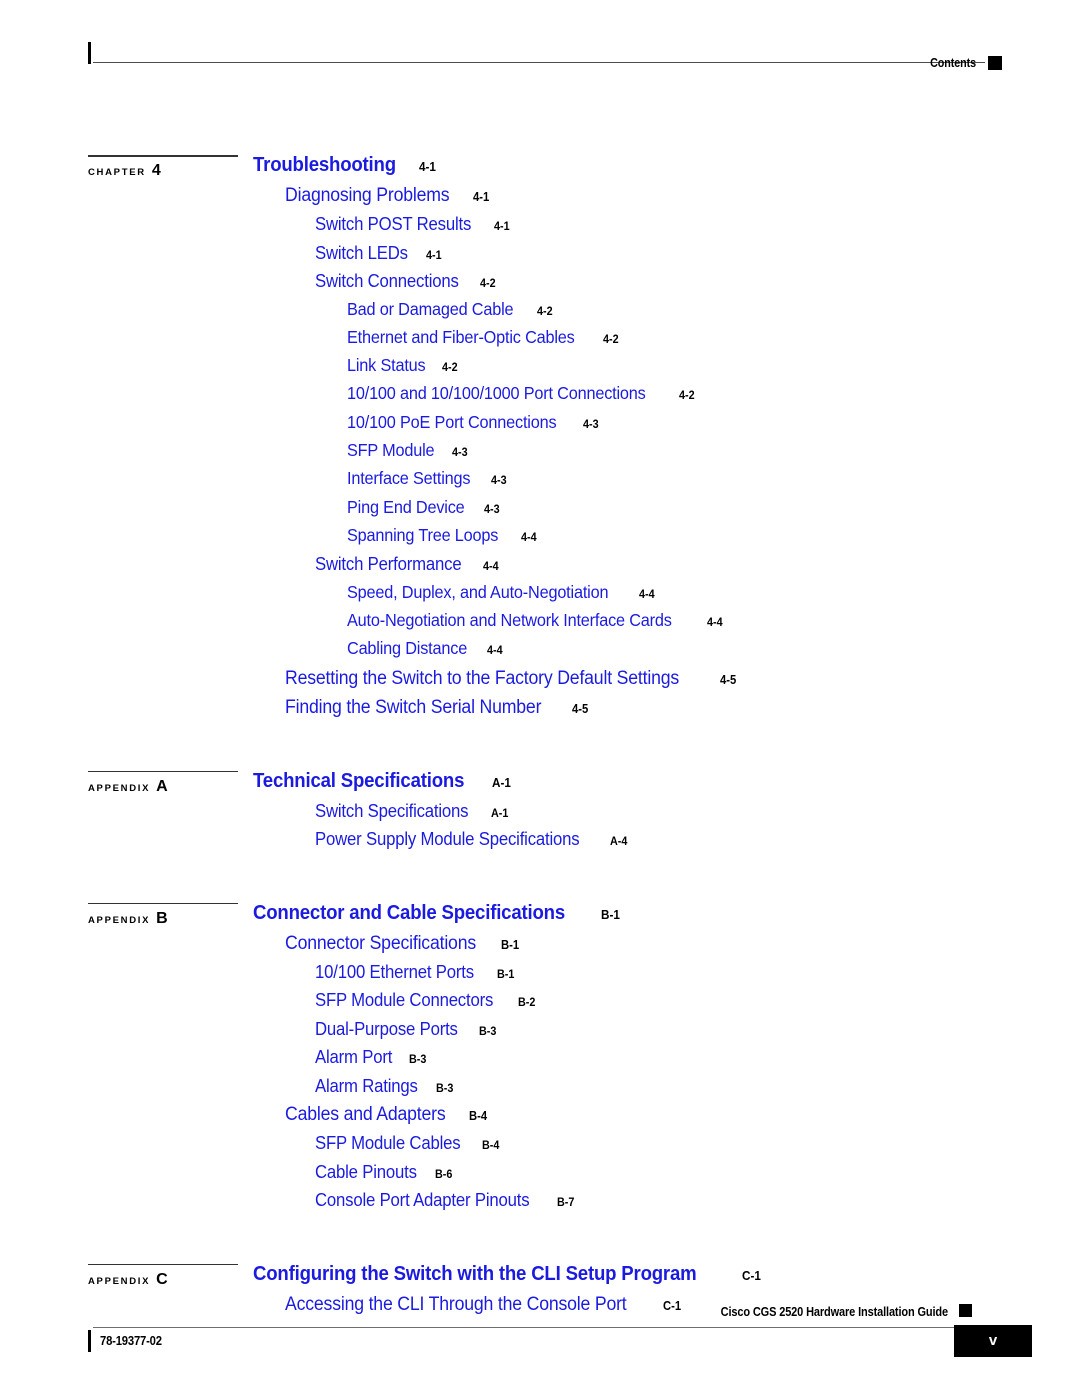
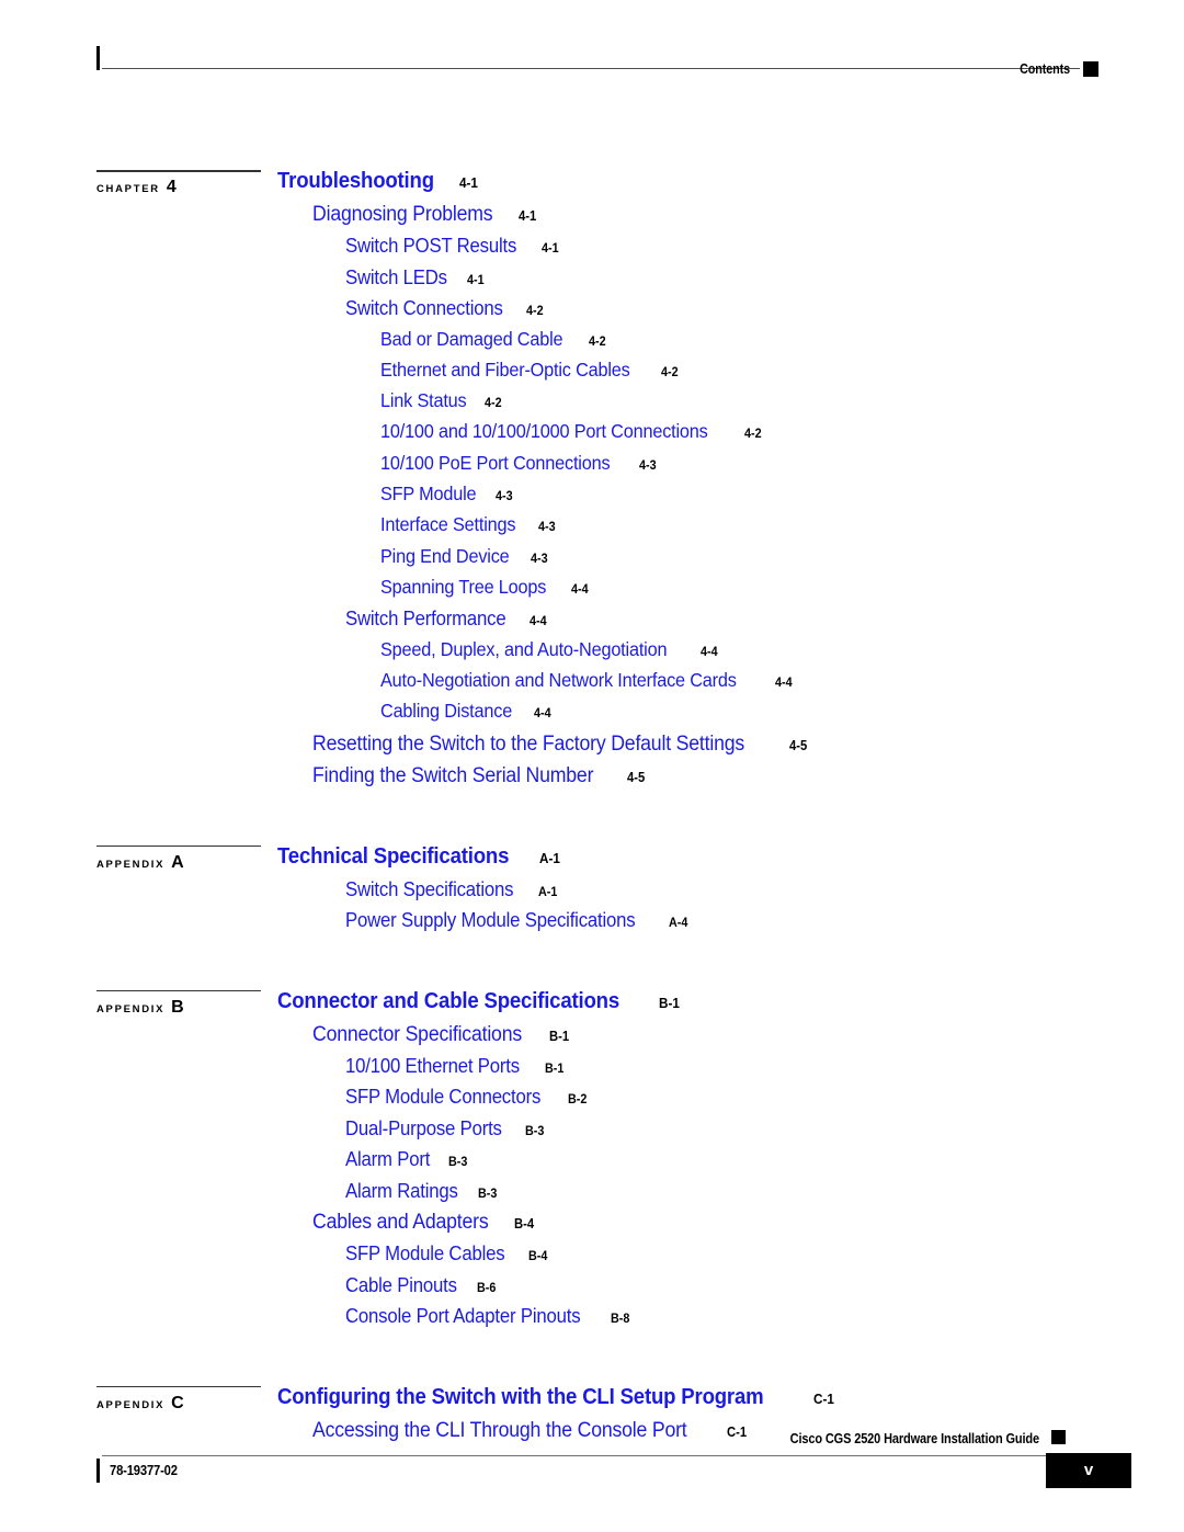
  Contents
  CHAPTER 4
  Troubleshooting 4-1
  Diagnosing Problems 4-1
  Switch POST Results 4-1
  Switch LEDs 4-1
  Switch Connections 4-2
  Bad or Damaged Cable 4-2
  Ethernet and Fiber-Optic Cables 4-2
  Link Status 4-2
  10/100 and 10/100/1000 Port Connections 4-2
  10/100 PoE Port Connections 4-3
  SFP Module 4-3
  Interface Settings 4-3
  Ping End Device 4-3
  Spanning Tree Loops 4-4
  Switch Performance 4-4
  Speed, Duplex, and Auto-Negotiation 4-4
  Auto-Negotiation and Network Interface Cards 4-4
  Cabling Distance 4-4
  Resetting the Switch to the Factory Default Settings 4-5
  Finding the Switch Serial Number 4-5
  APPENDIX A
  Technical Specifications A-1
  Switch Specifications A-1
  Power Supply Module Specifications A-4
  APPENDIX B
  Connector and Cable Specifications B-1
  Connector Specifications B-1
  10/100 Ethernet Ports B-1
  SFP Module Connectors B-2
  Dual-Purpose Ports B-3
  Alarm Port B-3
  Alarm Ratings B-3
  Cables and Adapters B-4
  SFP Module Cables B-4
  Cable Pinouts B-6
- Console Port Adapter Pinouts B-7
+ Console Port Adapter Pinouts B-8
  APPENDIX C
  Configuring the Switch with the CLI Setup Program C-1
  Accessing the CLI Through the Console Port C-1
  Cisco CGS 2520 Hardware Installation Guide
  78-19377-02
  v
